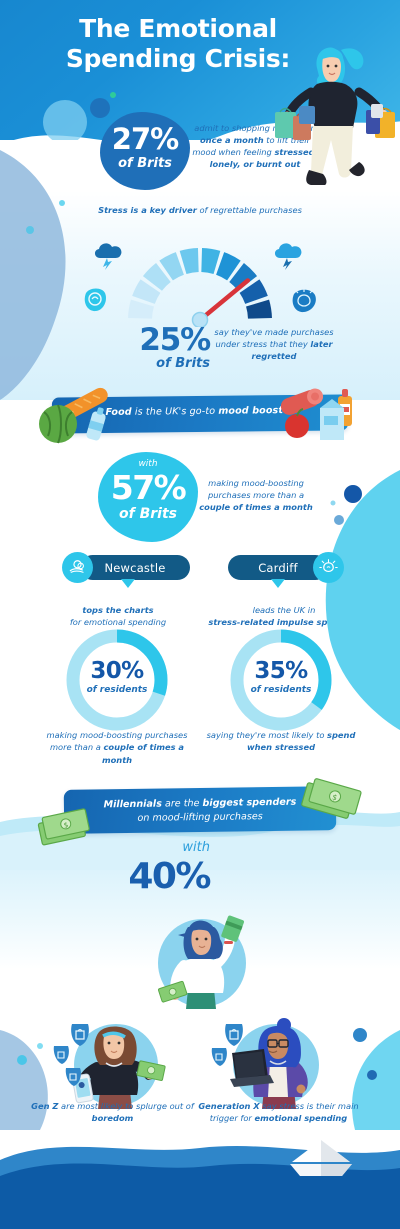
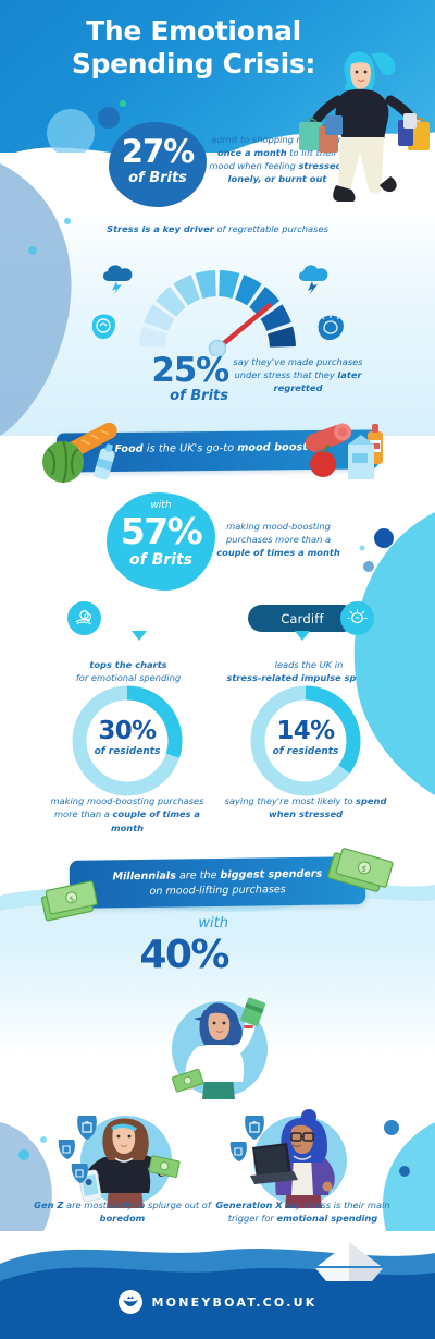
  The Emotional
  Spending Crisis:
  27%
  of Brits
  admit to shopping once a month to lift their mood when feeling stressed lonely, or burnt out
  Stress is a key driver of regrettable purchases
  25%
  of Brits
  say they've made purchases under stress that they later regretted
  Food is the UK's go-to mood boost
  with
  57%
  of Brits
  making mood-boosting purchases more than a couple of times a month
- Newcastle
  tops the charts
  for emotional spending
  Cardiff
  leads the UK in
  stress-related impulse sp
  30%
  of residents
  making mood-boosting purchases more than a couple of times a month
- 35%
+ 14%
  of residents
  saying they're most likely to spend when stressed
  Millennials are the biggest spenders
  on mood-lifting purchases
  with
  40%
  Gen Z are most likely to splurge out of boredom
  Generation X say stress is their main trigger for emotional spending
+ MONEYBOAT.CO.UK
